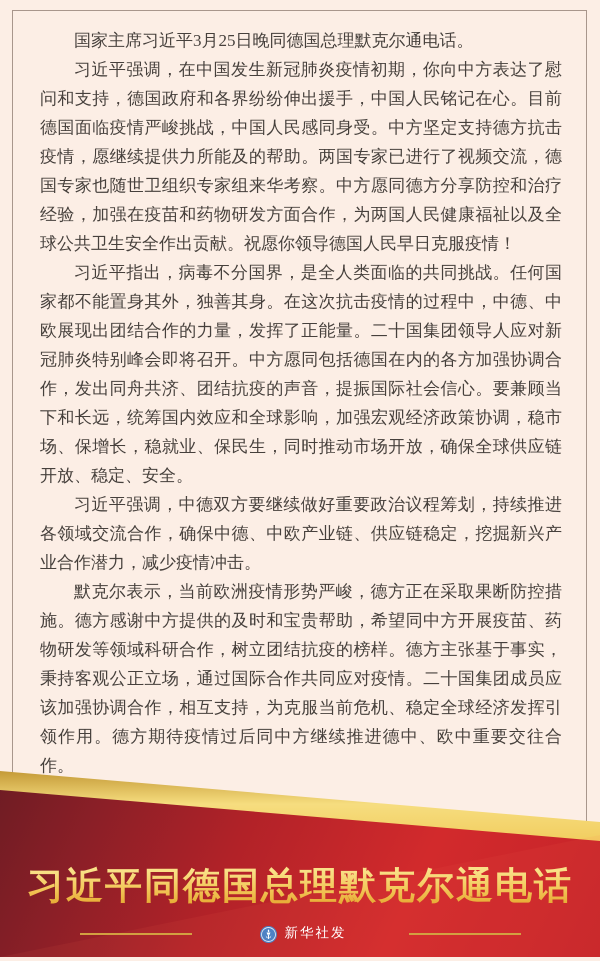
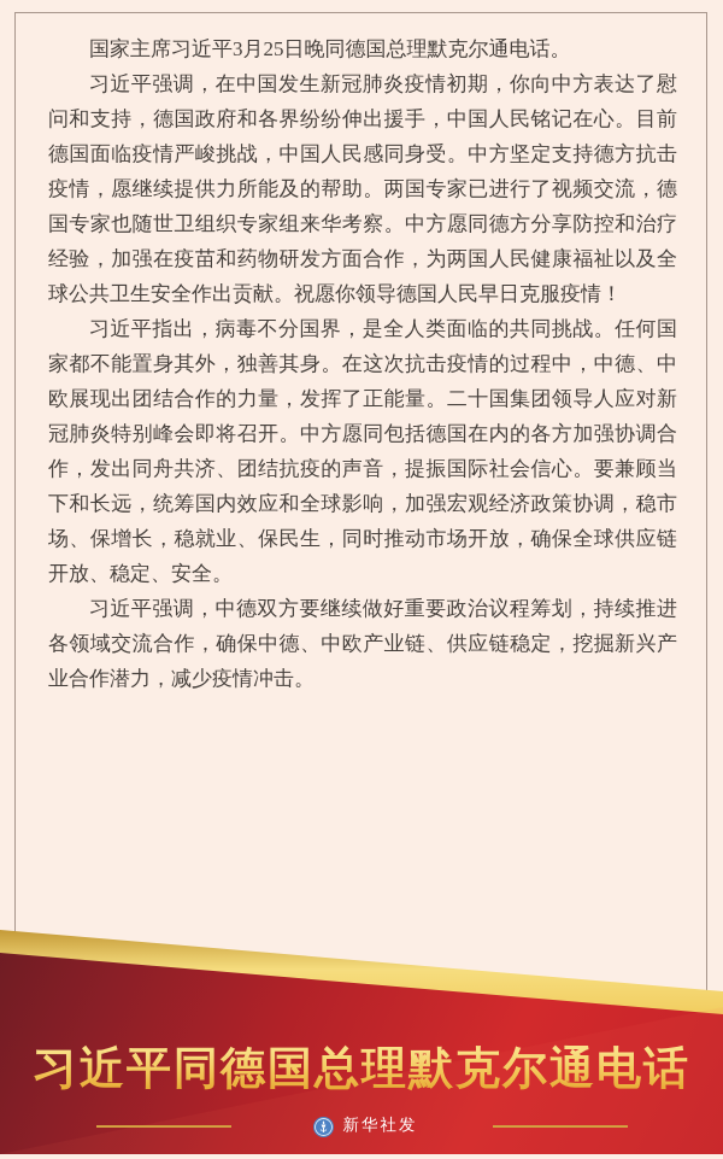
  国家主席习近平3月25日晚同德国总理默克尔通电话。
  习近平强调，在中国发生新冠肺炎疫情初期，你向中方表达了慰问和支持，德国政府和各界纷纷伸出援手，中国人民铭记在心。目前德国面临疫情严峻挑战，中国人民感同身受。中方坚定支持德方抗击疫情，愿继续提供力所能及的帮助。两国专家已进行了视频交流，德国专家也随世卫组织专家组来华考察。中方愿同德方分享防控和治疗经验，加强在疫苗和药物研发方面合作，为两国人民健康福祉以及全球公共卫生安全作出贡献。祝愿你领导德国人民早日克服疫情！
  习近平指出，病毒不分国界，是全人类面临的共同挑战。任何国家都不能置身其外，独善其身。在这次抗击疫情的过程中，中德、中欧展现出团结合作的力量，发挥了正能量。二十国集团领导人应对新冠肺炎特别峰会即将召开。中方愿同包括德国在内的各方加强协调合作，发出同舟共济、团结抗疫的声音，提振国际社会信心。要兼顾当下和长远，统筹国内效应和全球影响，加强宏观经济政策协调，稳市场、保增长，稳就业、保民生，同时推动市场开放，确保全球供应链开放、稳定、安全。
  习近平强调，中德双方要继续做好重要政治议程筹划，持续推进各领域交流合作，确保中德、中欧产业链、供应链稳定，挖掘新兴产业合作潜力，减少疫情冲击。
- 默克尔表示，当前欧洲疫情形势严峻，德方正在采取果断防控措施。德方感谢中方提供的及时和宝贵帮助，希望同中方开展疫苗、药物研发等领域科研合作，树立团结抗疫的榜样。德方主张基于事实，秉持客观公正立场，通过国际合作共同应对疫情。二十国集团成员应该加强协调合作，相互支持，为克服当前危机、稳定全球经济发挥引领作用。德方期待疫情过后同中方继续推进德中、欧中重要交往合作。
  习近平同德国总理默克尔通电话
  新华社发
